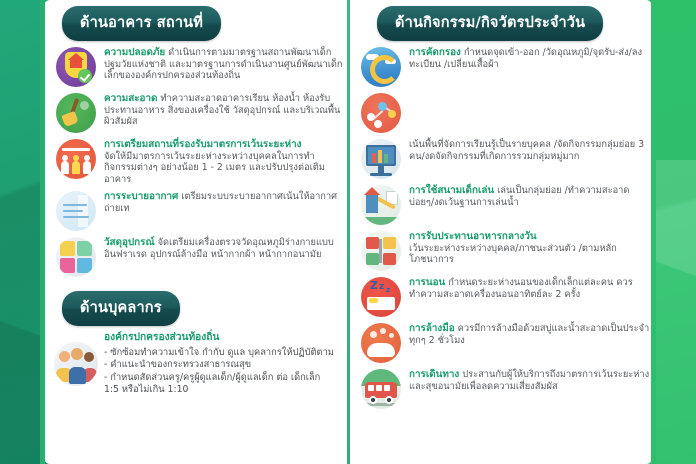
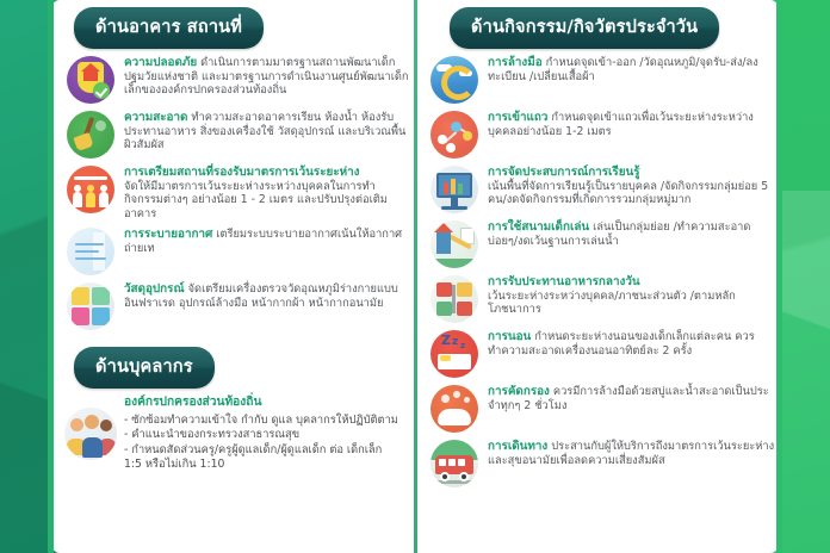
  ด้านอาคาร สถานที่
  ความปลอดภัย ดำเนินการตามมาตรฐานสถานพัฒนาเด็กปฐมวัยแห่งชาติ และมาตรฐานการดำเนินงานศูนย์พัฒนาเด็กเล็กขององค์กรปกครองส่วนท้องถิ่น
  ความสะอาด ทำความสะอาดอาคารเรียน ห้องน้ำ ห้องรับประทานอาหาร สิ่งของเครื่องใช้ วัสดุอุปกรณ์ และบริเวณพื้นผิวสัมผัส
  การเตรียมสถานที่รองรับมาตรการเว้นระยะห่าง
  จัดให้มีมาตรการเว้นระยะห่างระหว่างบุคคลในการทำกิจกรรมต่างๆ อย่างน้อย 1 - 2 เมตร และปรับปรุงต่อเติมอาคาร
  การระบายอากาศ เตรียมระบบระบายอากาศเน้นให้อากาศถ่ายเท
  วัสดุอุปกรณ์ จัดเตรียมเครื่องตรวจวัดอุณหภูมิร่างกายแบบอินฟราเรด อุปกรณ์ล้างมือ หน้ากากผ้า หน้ากากอนามัย
  ด้านบุคลากร
  องค์กรปกครองส่วนท้องถิ่น
  - ซักซ้อมทำความเข้าใจ กำกับ ดูแล บุคลากรให้ปฏิบัติตาม
  - คำแนะนำของกระทรวงสาธารณสุข
  - กำหนดสัดส่วนครู/ครูผู้ดูแลเด็ก/ผู้ดูแลเด็ก ต่อ เด็กเล็ก
  1:5 หรือไม่เกิน 1:10
  ด้านกิจกรรม/กิจวัตรประจำวัน
- การคัดกรอง กำหนดจุดเข้า-ออก /วัดอุณหภูมิ/จุดรับ-ส่ง/ลงทะเบียน /เปลี่ยนเสื้อผ้า
+ การล้างมือ กำหนดจุดเข้า-ออก /วัดอุณหภูมิ/จุดรับ-ส่ง/ลงทะเบียน /เปลี่ยนเสื้อผ้า
+ การเข้าแถว กำหนดจุดเข้าแถวเพื่อเว้นระยะห่างระหว่างบุคคลอย่างน้อย 1-2 เมตร
+ การจัดประสบการณ์การเรียนรู้
- เน้นพื้นที่จัดการเรียนรู้เป็นรายบุคคล /จัดกิจกรรมกลุ่มย่อย 3 คน/งดจัดกิจกรรมที่เกิดการรวมกลุ่มหมู่มาก
+ เน้นพื้นที่จัดการเรียนรู้เป็นรายบุคคล /จัดกิจกรรมกลุ่มย่อย 5 คน/งดจัดกิจกรรมที่เกิดการรวมกลุ่มหมู่มาก
  การใช้สนามเด็กเล่น เล่นเป็นกลุ่มย่อย /ทำความสะอาดบ่อยๆ/งดเว้นฐานการเล่นน้ำ
  การรับประทานอาหารกลางวัน
  เว้นระยะห่างระหว่างบุคคล/ภาชนะส่วนตัว /ตามหลักโภชนาการ
  Z
  z
  z
  การนอน กำหนดระยะห่างนอนของเด็กเล็กแต่ละคน ควรทำความสะอาดเครื่องนอนอาทิตย์ละ 2 ครั้ง
- การล้างมือ ควรมีการล้างมือด้วยสบู่และน้ำสะอาดเป็นประจำทุกๆ 2 ชั่วโมง
+ การคัดกรอง ควรมีการล้างมือด้วยสบู่และน้ำสะอาดเป็นประจำทุกๆ 2 ชั่วโมง
  การเดินทาง ประสานกับผู้ให้บริการถึงมาตรการเว้นระยะห่างและสุขอนามัยเพื่อลดความเสี่ยงสัมผัส
